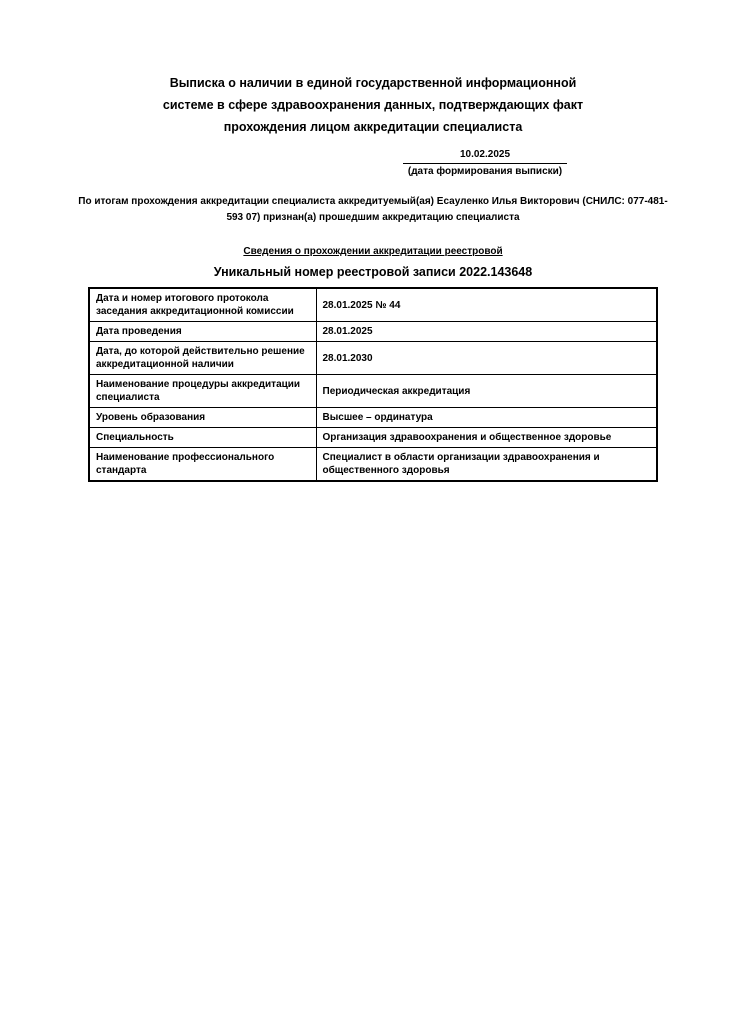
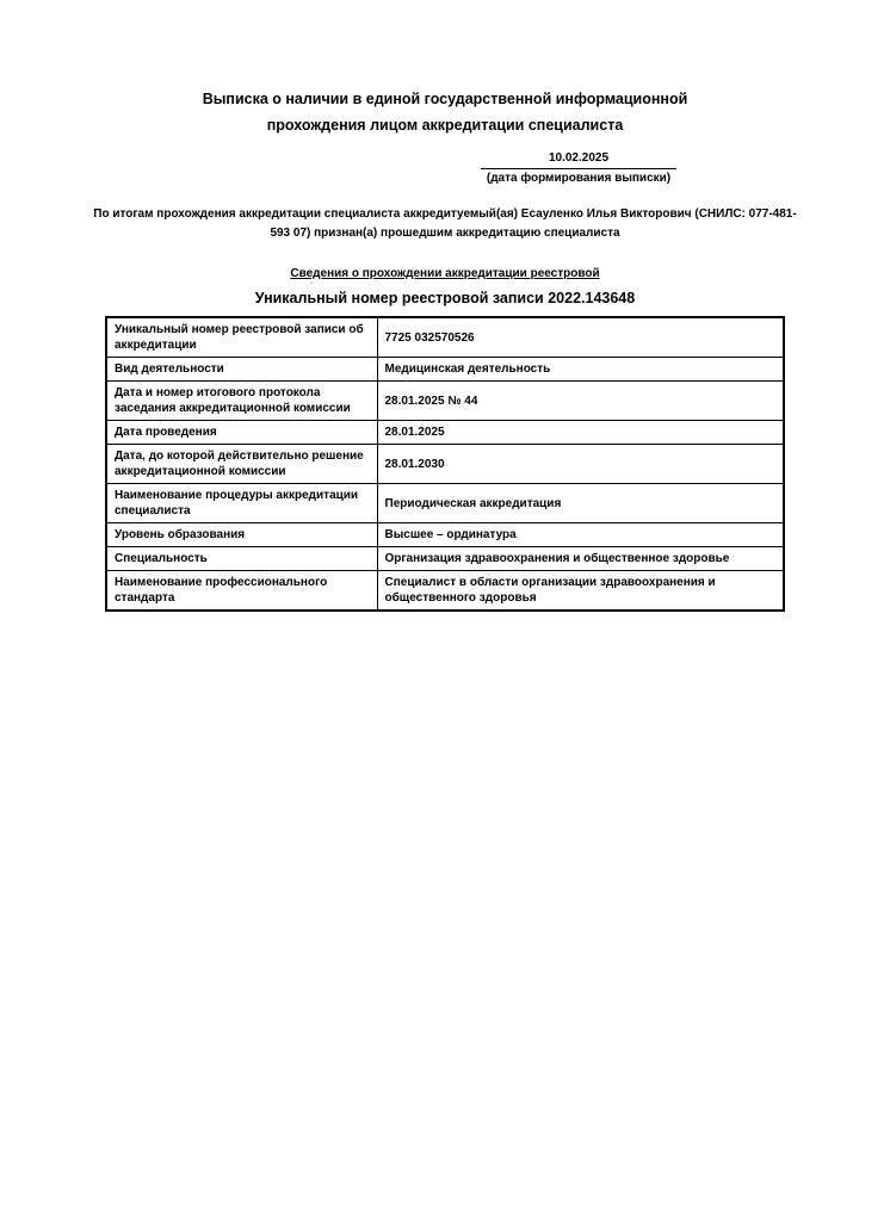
  Выписка о наличии в единой государственной информационной
- системе в сфере здравоохранения данных, подтверждающих факт
  прохождения лицом аккредитации специалиста
  10.02.2025
  (дата формирования выписки)
  По итогам прохождения аккредитации специалиста аккредитуемый(ая) Есауленко Илья Викторович (СНИЛС: 077-481-
  593 07) признан(а) прошедшим аккредитацию специалиста
  Сведения о прохождении аккредитации реестровой
  Уникальный номер реестровой записи 2022.143648
+ Уникальный номер реестровой записи об аккредитации	7725 032570526
+ Вид деятельности	Медицинская деятельность
  Дата и номер итогового протокола заседания аккредитационной комиссии	28.01.2025 № 44
  Дата проведения	28.01.2025
- Дата, до которой действительно решение аккредитационной наличии	28.01.2030
+ Дата, до которой действительно решение аккредитационной комиссии	28.01.2030
  Наименование процедуры аккредитации специалиста	Периодическая аккредитация
  Уровень образования	Высшее – ординатура
  Специальность	Организация здравоохранения и общественное здоровье
  Наименование профессионального стандарта	Специалист в области организации здравоохранения и общественного здоровья
